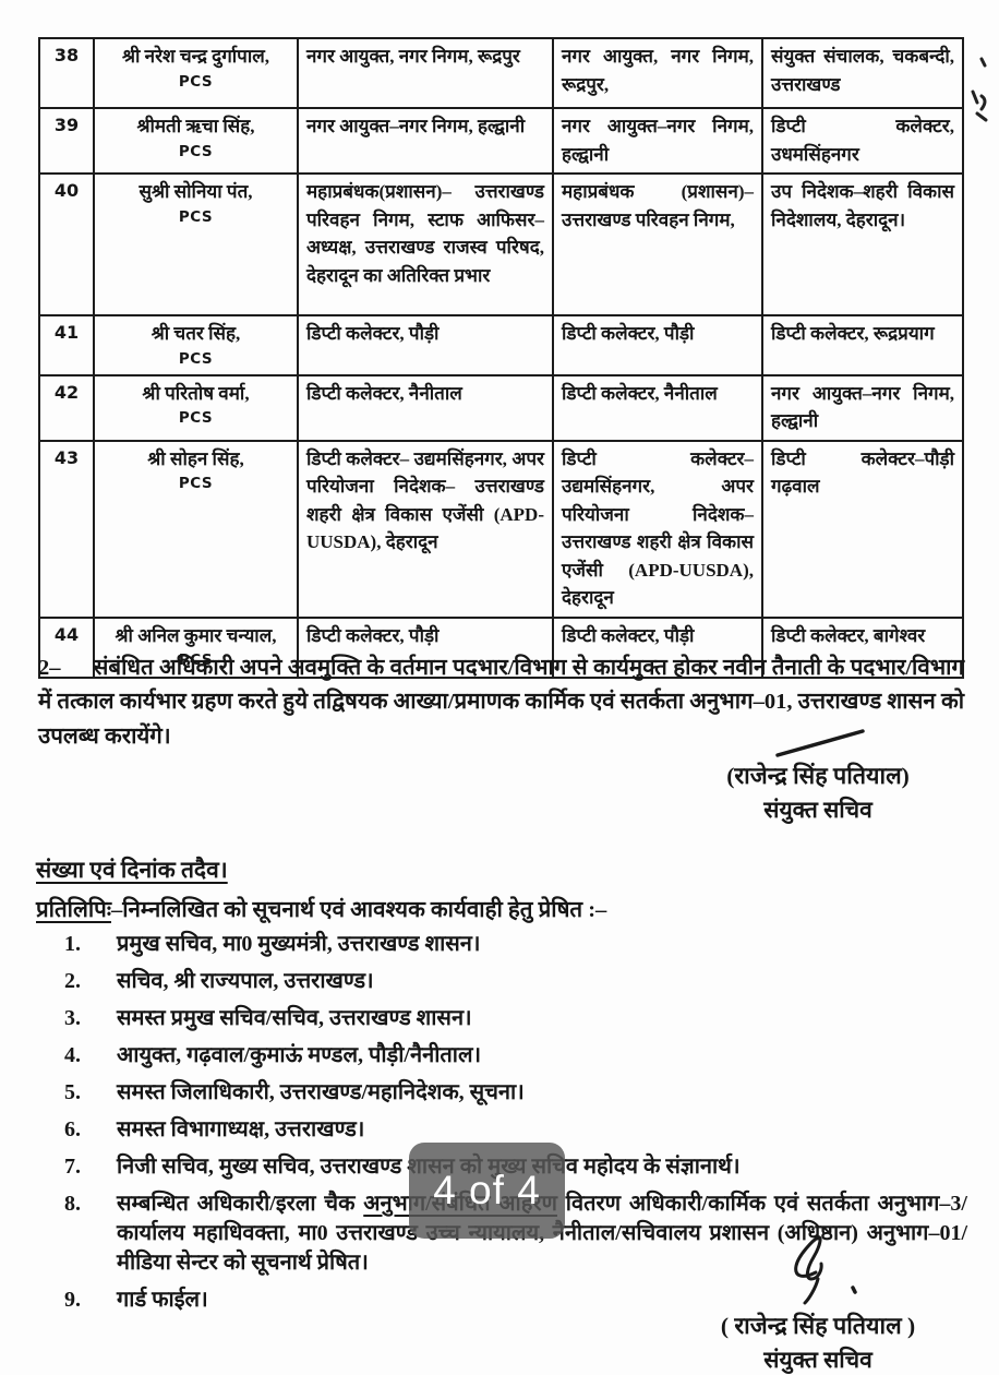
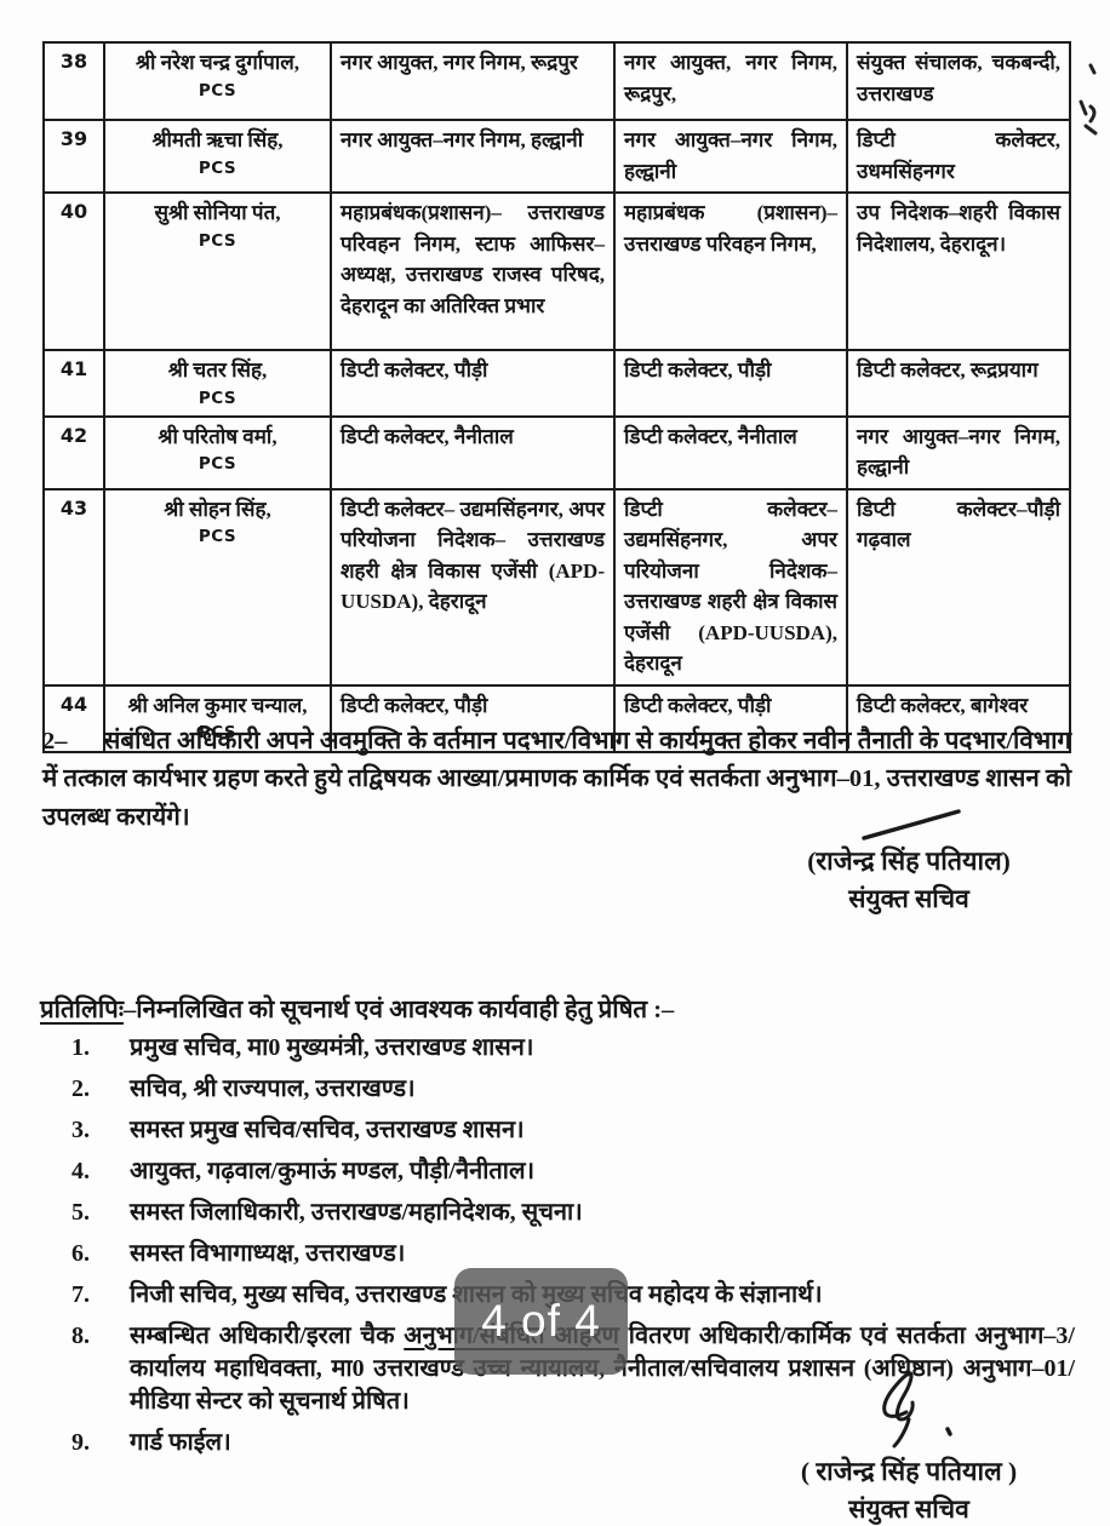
  38	श्री नरेश चन्द्र दुर्गापाल, PCS	नगर आयुक्त, नगर निगम, रूद्रपुर	नगर आयुक्त, नगर निगम, रूद्रपुर,	संयुक्त संचालक, चकबन्दी, उत्तराखण्ड
  39	श्रीमती ऋचा सिंह, PCS	नगर आयुक्त–नगर निगम, हल्द्वानी	नगर आयुक्त–नगर निगम, हल्द्वानी	डिप्टी कलेक्टर, उधमसिंहनगर
  40	सुश्री सोनिया पंत, PCS	महाप्रबंधक(प्रशासन)– उत्तराखण्ड परिवहन निगम, स्टाफ आफिसर–अध्यक्ष, उत्तराखण्ड राजस्व परिषद, देहरादून का अतिरिक्त प्रभार	महाप्रबंधक (प्रशासन)– उत्तराखण्ड परिवहन निगम,	उप निदेशक–शहरी विकास निदेशालय, देहरादून।
  41	श्री चतर सिंह, PCS	डिप्टी कलेक्टर, पौड़ी	डिप्टी कलेक्टर, पौड़ी	डिप्टी कलेक्टर, रूद्रप्रयाग
  42	श्री परितोष वर्मा, PCS	डिप्टी कलेक्टर, नैनीताल	डिप्टी कलेक्टर, नैनीताल	नगर आयुक्त–नगर निगम, हल्द्वानी
  43	श्री सोहन सिंह, PCS	डिप्टी कलेक्टर– उद्यमसिंहनगर, अपर परियोजना निदेशक– उत्तराखण्ड शहरी क्षेत्र विकास एजेंसी (APD-UUSDA), देहरादून	डिप्टी कलेक्टर– उद्यमसिंहनगर, अपर परियोजना निदेशक– उत्तराखण्ड शहरी क्षेत्र विकास एजेंसी (APD-UUSDA), देहरादून	डिप्टी कलेक्टर–पौड़ी गढ़वाल
  44	श्री अनिल कुमार चन्याल, PCS	डिप्टी कलेक्टर, पौड़ी	डिप्टी कलेक्टर, पौड़ी	डिप्टी कलेक्टर, बागेश्वर
  2– संबंधित अधिकारी अपने अवमुक्ति के वर्तमान पदभार/विभाग से कार्यमुक्त होकर नवीन तैनाती के पदभार/विभाग में तत्काल कार्यभार ग्रहण करते हुये तद्विषयक आख्या/प्रमाणक कार्मिक एवं सतर्कता अनुभाग–01, उत्तराखण्ड शासन को उपलब्ध करायेंगे।
  (राजेन्द्र सिंह पतियाल)
  संयुक्त सचिव
- संख्या एवं दिनांक तदैव।
  प्रतिलिपिः–निम्नलिखित को सूचनार्थ एवं आवश्यक कार्यवाही हेतु प्रेषित :–
  1.
  प्रमुख सचिव, मा0 मुख्यमंत्री, उत्तराखण्ड शासन।
  2.
  सचिव, श्री राज्यपाल, उत्तराखण्ड।
  3.
  समस्त प्रमुख सचिव/सचिव, उत्तराखण्ड शासन।
  4.
  आयुक्त, गढ़वाल/कुमाऊं मण्डल, पौड़ी/नैनीताल।
  5.
  समस्त जिलाधिकारी, उत्तराखण्ड/महानिदेशक, सूचना।
  6.
  समस्त विभागाध्यक्ष, उत्तराखण्ड।
  7.
  निजी सचिव, मुख्य सचिव, उत्तराखण्ड शासन को मुख्य सचिव महोदय के संज्ञानार्थ।
  8.
  सम्बन्धित अधिकारी/इरला चैक अनुभाग/संबंधित आहरण वितरण अधिकारी/कार्मिक एवं सतर्कता अनुभाग–3/कार्यालय महाधिवक्ता, मा0 उत्तराखण्ड उच्च न्यायालय, नैनीताल/सचिवालय प्रशासन (अधिष्ठान) अनुभाग–01/मीडिया सेन्टर को सूचनार्थ प्रेषित।
  9.
  गार्ड फाईल।
  4 of 4
  ( राजेन्द्र सिंह पतियाल )
  संयुक्त सचिव
